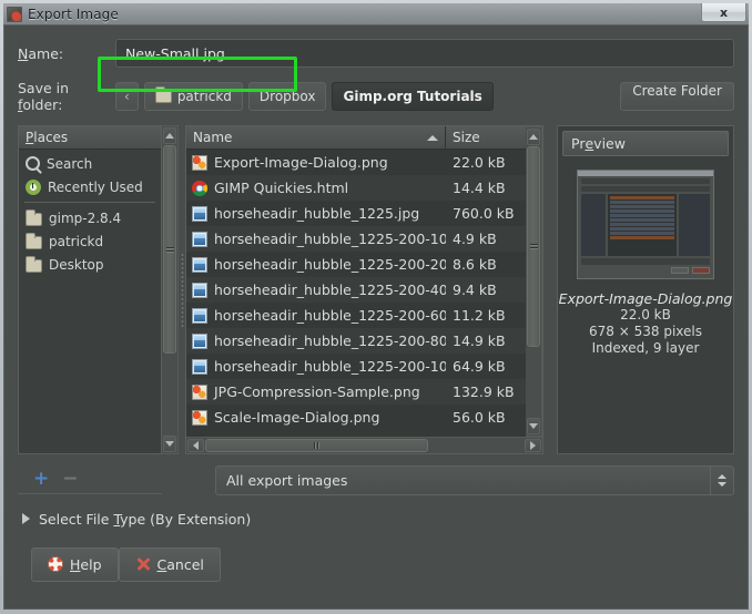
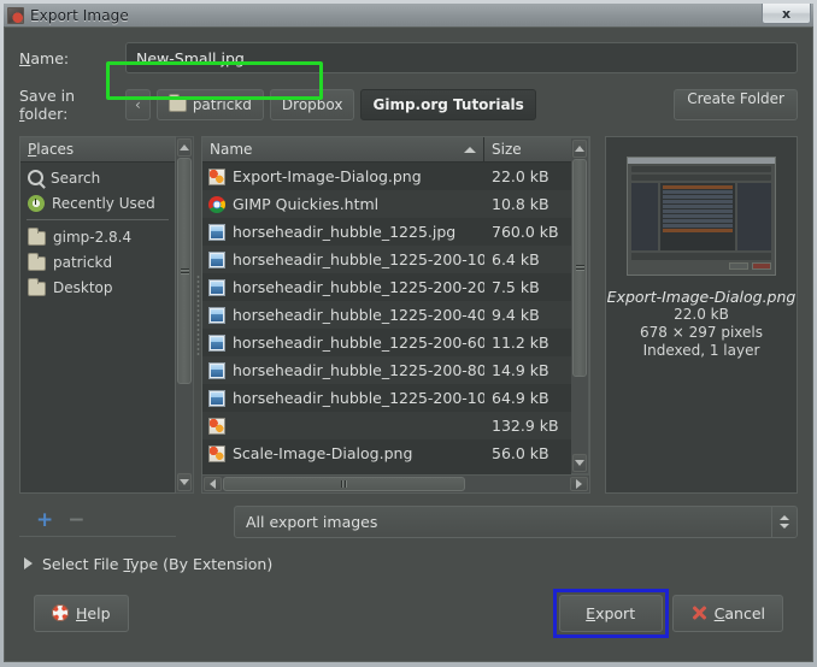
  Export Image
  x
  Name:
  New-Small.jpg
  Save in folder:
  ‹
  patrickd
  Dropbox
  Gimp.org Tutorials
  Create Folder
  P
  laces
  Search
  Recently Used
  gimp-2.8.4
  patrickd
  Desktop
  Name
  Size
  Export-Image-Dialog.png
  22.0 kB
  GIMP Quickies.html
- 14.4 kB
+ 10.8 kB
  horseheadir_hubble_1225.jpg
  760.0 kB
  horseheadir_hubble_1225-200-10
- 4.9 kB
+ 6.4 kB
  horseheadir_hubble_1225-200-20
- 8.6 kB
+ 7.5 kB
  horseheadir_hubble_1225-200-40
  9.4 kB
  horseheadir_hubble_1225-200-60
  11.2 kB
  horseheadir_hubble_1225-200-80
  14.9 kB
  horseheadir_hubble_1225-200-10
  64.9 kB
- JPG-Compression-Sample.png
  132.9 kB
  Scale-Image-Dialog.png
  56.0 kB
- Pr
- e
- view
  Export-Image-Dialog.png
  22.0 kB
- 678 × 538 pixels
+ 678 × 297 pixels
- Indexed, 9 layer
+ Indexed, 1 layer
  +
  −
  All export images
  Select File Type (By Extension)
  Help
+ Export
  Cancel
